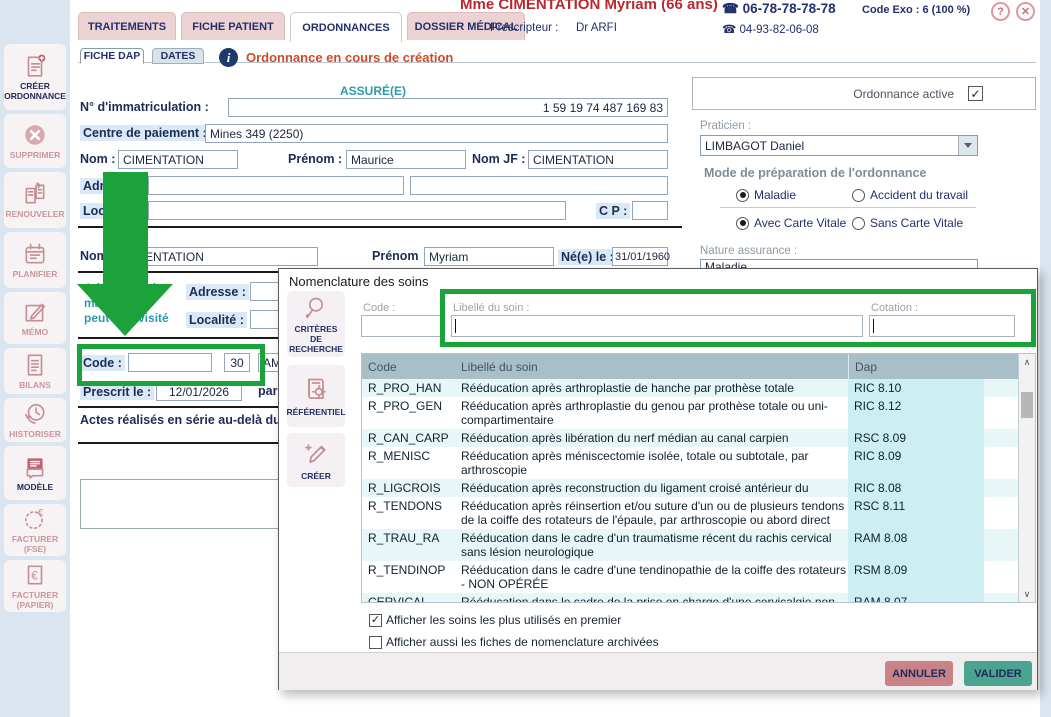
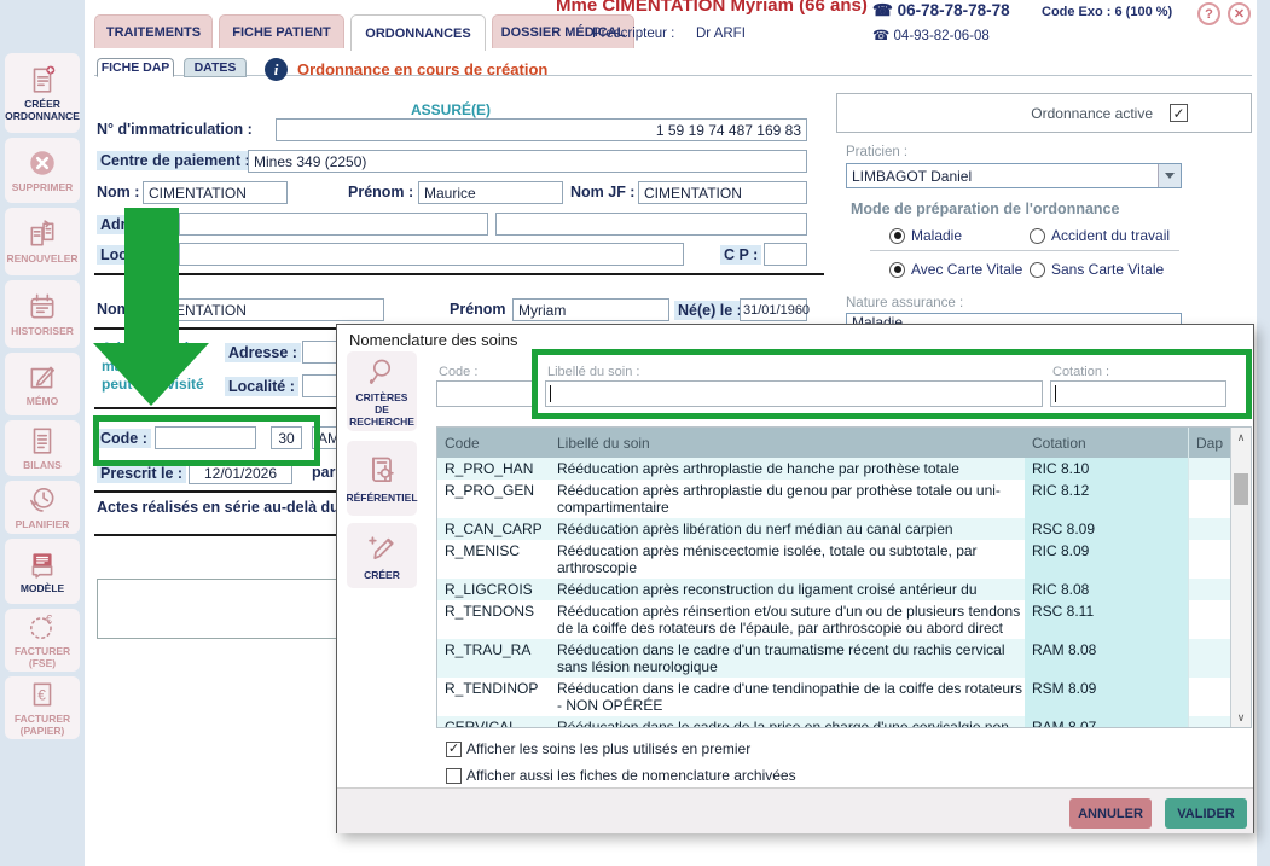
  CRÉER ORDONNANCE
  SUPPRIMER
  RENOUVELER
- PLANIFIER
+ HISTORISER
  MÉMO
  BILANS
- HISTORISER
+ PLANIFIER
  MODÈLE
  €
  FACTURER (FSE)
  €
  FACTURER (PAPIER)
  TRAITEMENTS
  FICHE PATIENT
  ORDONNANCES
  DOSSIER MÉDICAL
  Mme CIMENTATION Myriam (66 ans)
  ☎ 06-78-78-78-78
  Code Exo : 6 (100 %)
  Prescripteur :
  Dr ARFI
  ☎ 04-93-82-06-08
  ?
  ✕
  FICHE DAP
  DATES
  i
  Ordonnance en cours de création
  ASSURÉ(E)
  N° d'immatriculation :
  1 59 19 74 487 169 83
  Centre de paiement
  Mines 349 (2250)
  Nom :
  CIMENTATION
  Prénom :
  Maurice
  Nom JF :
  CIMENTATION
  C P :
  ENTATION
  Prénom
  Myriam
  Né(e) le
  31/01/1960
  Adresse où le
  malade
  peut être visité
  Adresse :
  Localité :
  Code :
  30
  Prescrit le :
  12/01/2026
  par
  Actes réalisés en série au-delà du
  Ordonnance active
  ✓
  Praticien :
  LIMBAGOT Daniel
  Mode de préparation de l'ordonnance
  Maladie
  Accident du travail
  Avec Carte Vitale
  Sans Carte Vitale
  Nature assurance :
  Maladie
  Nomenclature des soins
  CRITÈRES DE RECHERCHE
  RÉFÉRENTIEL
  CRÉER
  Code :
  Libellé du soin :
  Cotation :
  Code
  Libellé du soin
+ Cotation
  Dap
  R_PRO_HAN
  Rééducation après arthroplastie de hanche par prothèse totale
  RIC 8.10
  R_PRO_GEN
  Rééducation après arthroplastie du genou par prothèse totale ou uni-compartimentaire
  RIC 8.12
  R_CAN_CARP
  Rééducation après libération du nerf médian au canal carpien
  RSC 8.09
  R_MENISC
  Rééducation après méniscectomie isolée, totale ou subtotale, par arthroscopie
  RIC 8.09
  R_LIGCROIS
  Rééducation après reconstruction du ligament croisé antérieur du
  RIC 8.08
  R_TENDONS
  Rééducation après réinsertion et/ou suture d'un ou de plusieurs tendons de la coiffe des rotateurs de l'épaule, par arthroscopie ou abord direct
  RSC 8.11
  R_TRAU_RA
  Rééducation dans le cadre d'un traumatisme récent du rachis cervical sans lésion neurologique
  RAM 8.08
  R_TENDINOP
  Rééducation dans le cadre d'une tendinopathie de la coiffe des rotateurs - NON OPÉRÉE
  RSM 8.09
  ∧
  ∨
  ✓
  Afficher les soins les plus utilisés en premier
  Afficher aussi les fiches de nomenclature archivées
  ANNULER
  VALIDER
